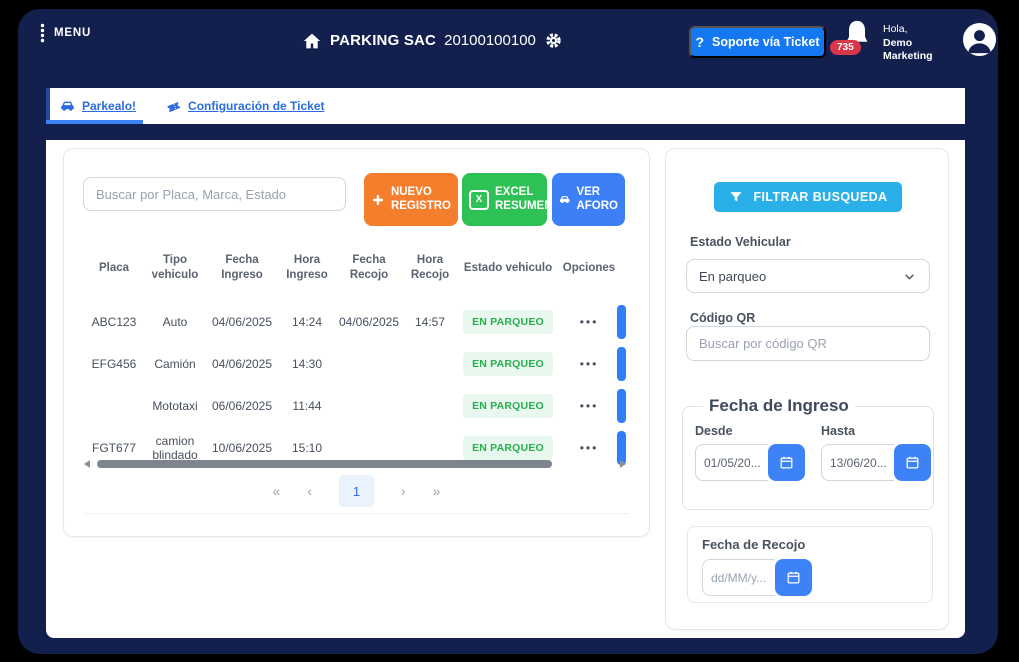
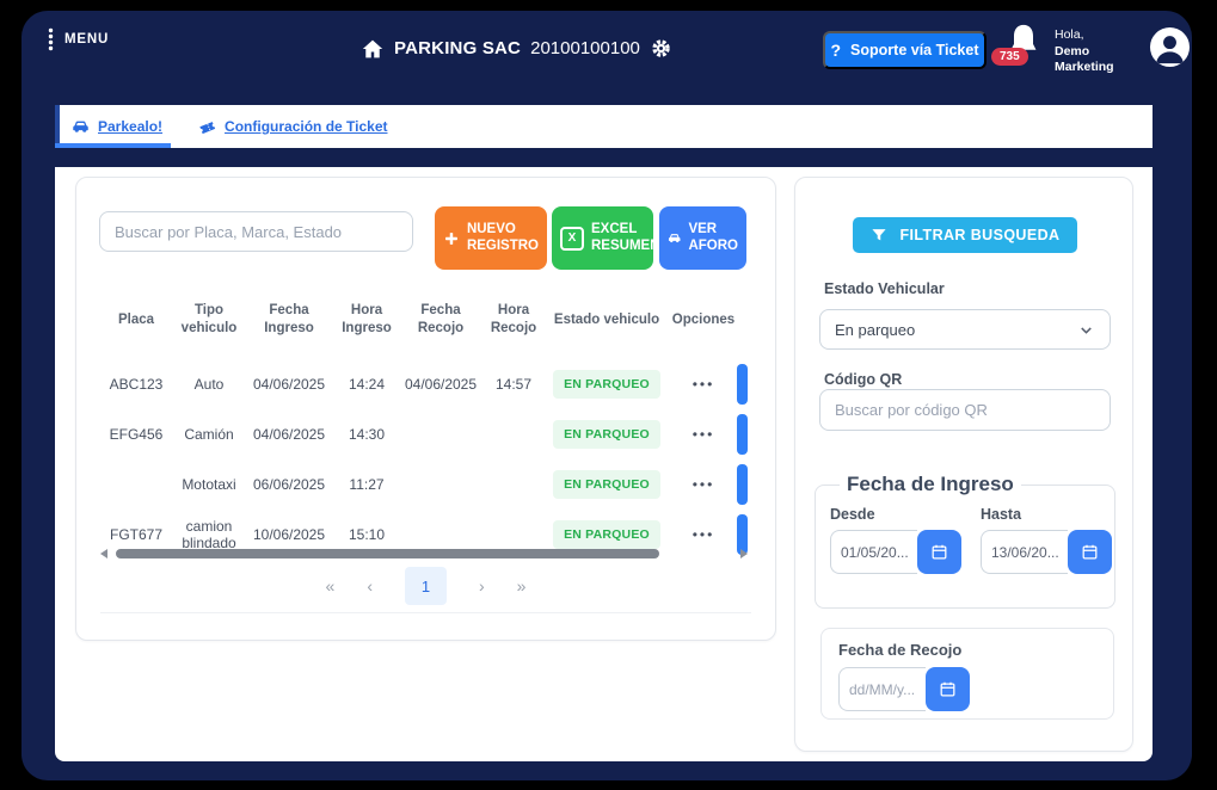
  MENU
  PARKING SAC
  20100100100
  ?
  Soporte vía Ticket
  735
  Hola,
  Demo
  Marketing
  Parkealo!
  Configuración de Ticket
  Buscar por Placa, Marca, Estado
  NUEVO
  REGISTRO
  X
  EXCEL
  RESUME
  VER
  AFORO
  Placa
  Tipo vehiculo
  Fecha Ingreso
  Hora Ingreso
  Fecha Recojo
  Hora Recojo
  Estado vehiculo
  Opciones
  ABC123
  Auto
  04/06/2025
  14:24
  04/06/2025
  14:57
  EN PARQUEO
  •••
  EFG456
  Camión
  04/06/2025
  14:30
  EN PARQUEO
  •••
  Mototaxi
  06/06/2025
- 11:44
+ 11:27
  EN PARQUEO
  •••
  FGT677
  camion blindado
  10/06/2025
  15:10
  EN PARQUEO
  •••
  «
  ‹
  1
  ›
  »
  FILTRAR BUSQUEDA
  Estado Vehicular
  En parqueo
  Código QR
  Buscar por código QR
  Fecha de Ingreso
  Desde
  01/05/20...
  Hasta
  13/06/20...
  Fecha de Recojo
  dd/MM/y...
